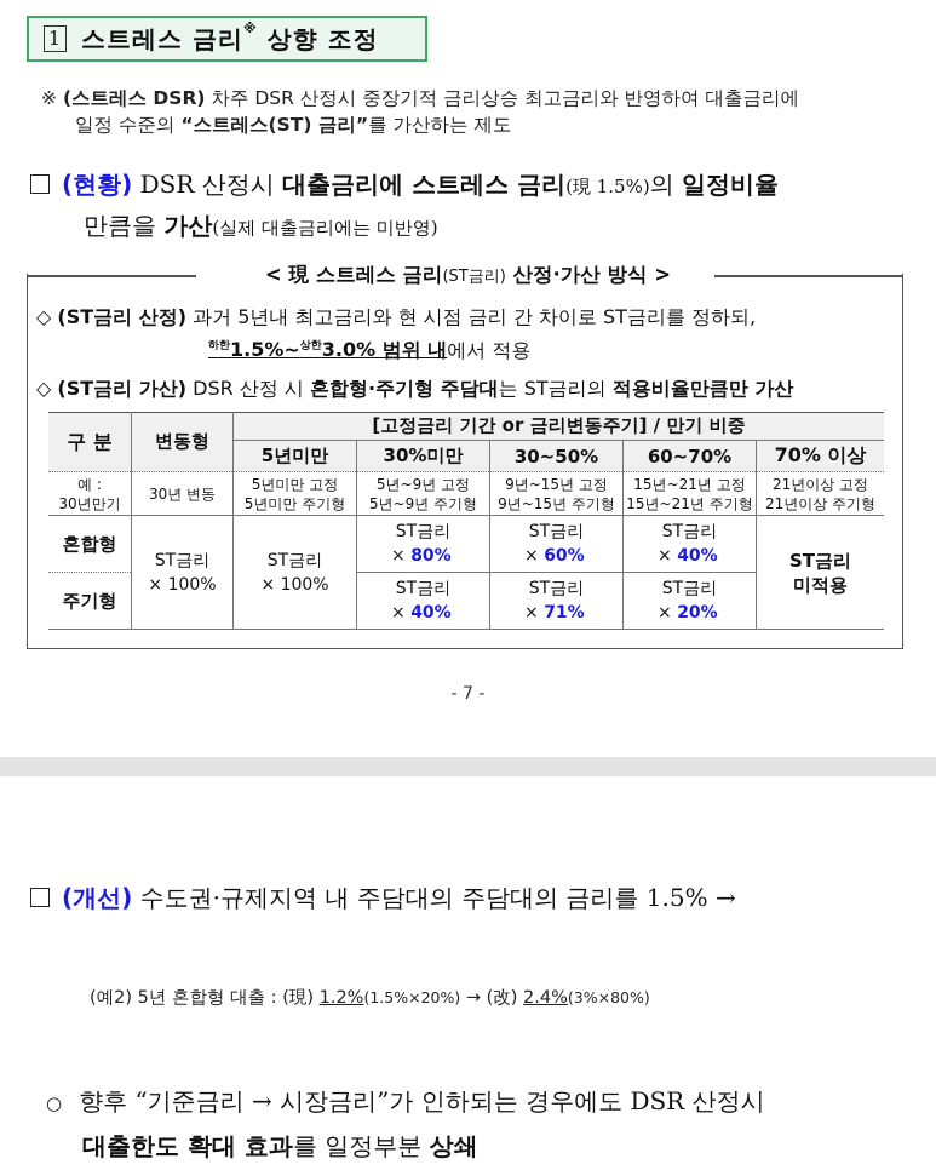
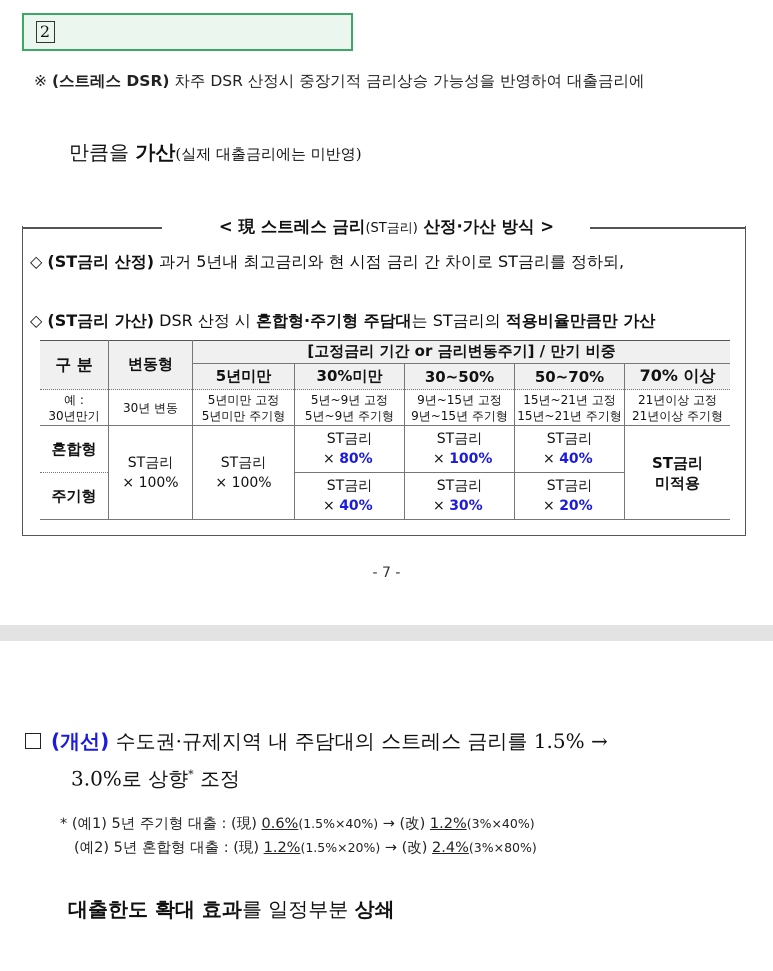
- 1
+ 2
- 스트레스 금리※ 상향 조정
- ※ (스트레스 DSR) 차주 DSR 산정시 중장기적 금리상승 최고금리와 반영하여 대출금리에
+ ※ (스트레스 DSR) 차주 DSR 산정시 중장기적 금리상승 가능성을 반영하여 대출금리에
- 일정 수준의 “스트레스(ST) 금리”를 가산하는 제도
- (현황) DSR 산정시 대출금리에 스트레스 금리(現 1.5%)의 일정비율
  만큼을 가산(실제 대출금리에는 미반영)
  < 現 스트레스 금리(ST금리) 산정·가산 방식 >
  ◇ (ST금리 산정) 과거 5년내 최고금리와 현 시점 금리 간 차이로 ST금리를 정하되,
- 하한1.5%~상한3.0% 범위 내에서 적용
  ◇ (ST금리 가산) DSR 산정 시 혼합형·주기형 주담대는 ST금리의 적용비율만큼만 가산
  구 분	변동형	[고정금리 기간 or 금리변동주기] / 만기 비중
- 5년미만	30%미만	30~50%	60~70%	70% 이상
+ 5년미만	30%미만	30~50%	50~70%	70% 이상
  예 :30년만기	30년 변동	5년미만 고정5년미만 주기형	5년~9년 고정5년~9년 주기형	9년~15년 고정9년~15년 주기형	15년~21년 고정15년~21년 주기형	21년이상 고정21년이상 주기형
- 혼합형	ST금리× 100%	ST금리× 100%	ST금리× 80%	ST금리× 60%	ST금리× 40%	ST금리미적용
+ 혼합형	ST금리× 100%	ST금리× 100%	ST금리× 80%	ST금리× 100%	ST금리× 40%	ST금리미적용
- 주기형	ST금리× 40%	ST금리× 71%	ST금리× 20%
+ 주기형	ST금리× 40%	ST금리× 30%	ST금리× 20%
  - 7 -
- (개선) 수도권·규제지역 내 주담대의 주담대의 금리를 1.5% →
+ (개선) 수도권·규제지역 내 주담대의 스트레스 금리를 1.5% →
+ 3.0%로 상향* 조정
+ * (예1) 5년 주기형 대출 : (現) 0.6%(1.5%×40%) → (改) 1.2%(3%×40%)
  (예2) 5년 혼합형 대출 : (現) 1.2%(1.5%×20%) → (改) 2.4%(3%×80%)
- ○ 향후 “기준금리 → 시장금리”가 인하되는 경우에도 DSR 산정시
  대출한도 확대 효과를 일정부분 상쇄
